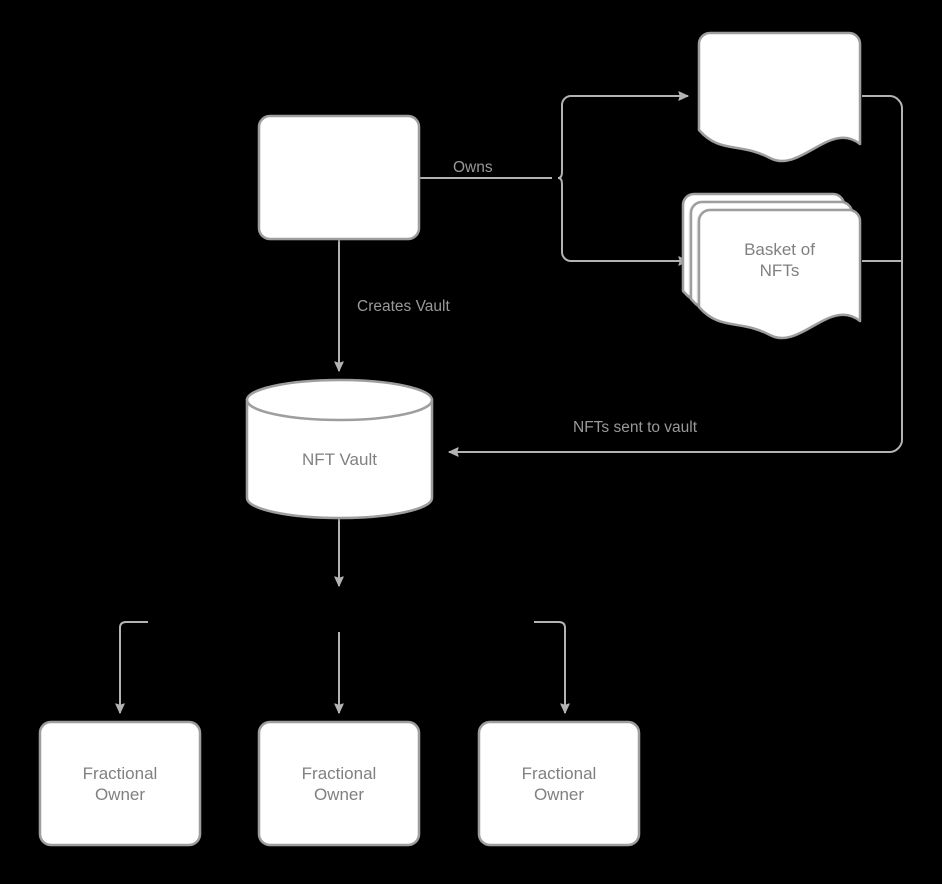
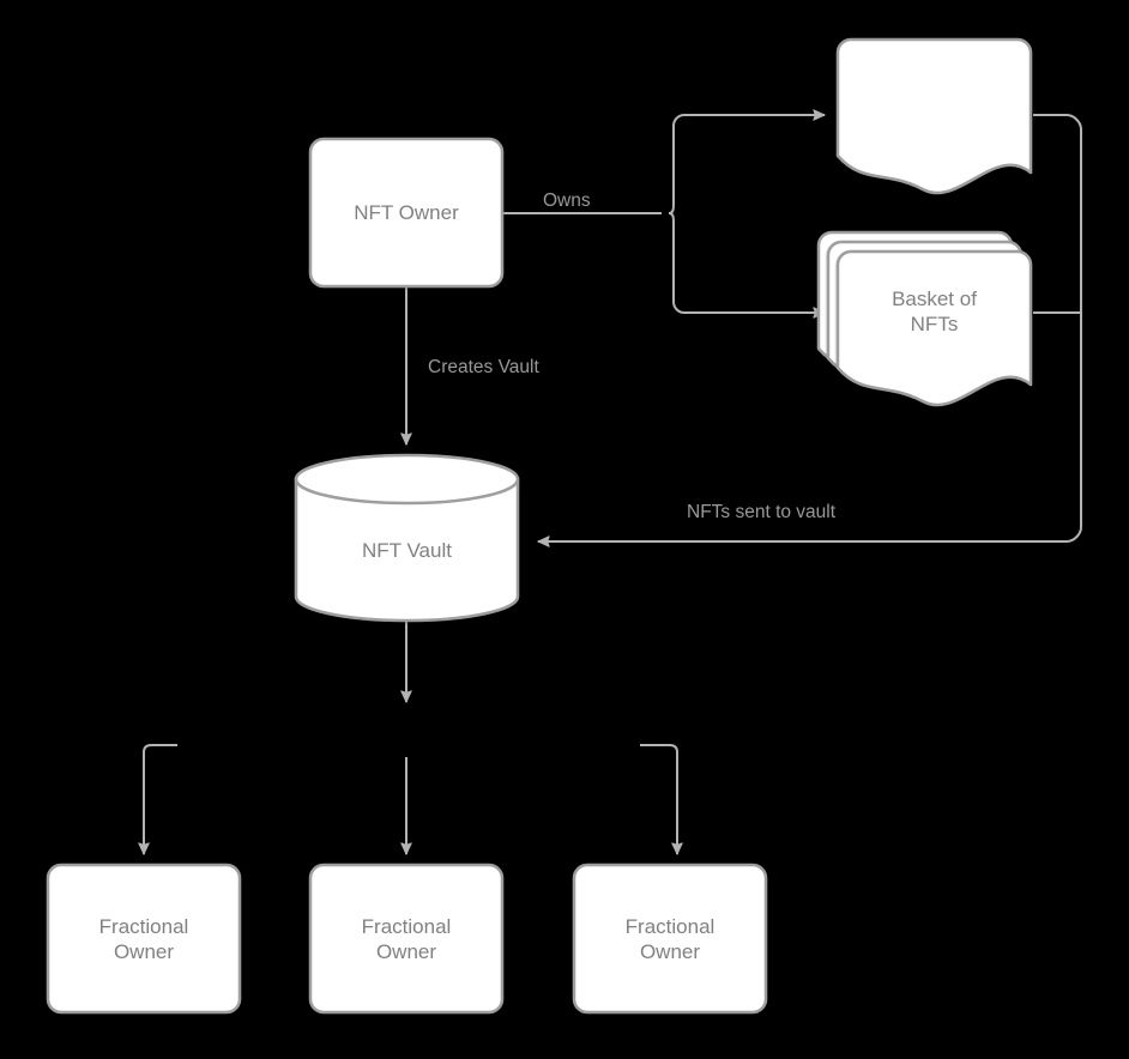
+ NFT Owner
  Basket of
  NFTs
  NFT Vault
  Fractional
  Owner
  Fractional
  Owner
  Fractional
  Owner
  Owns
  Creates Vault
  NFTs sent to vault
